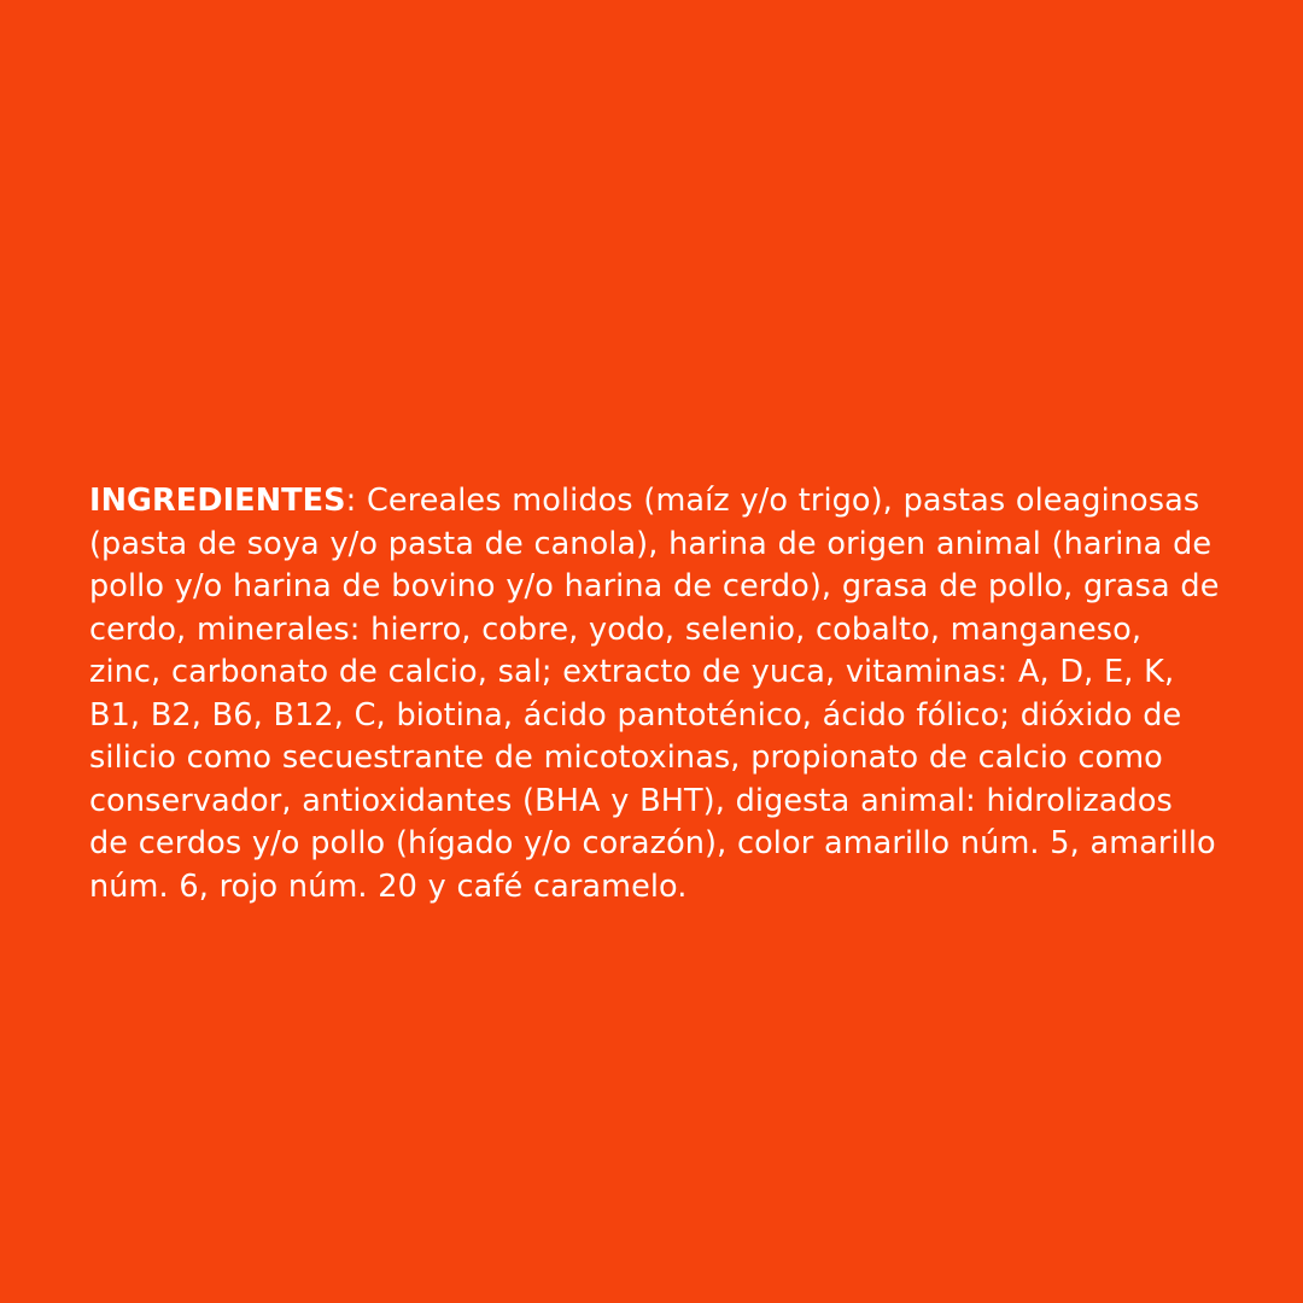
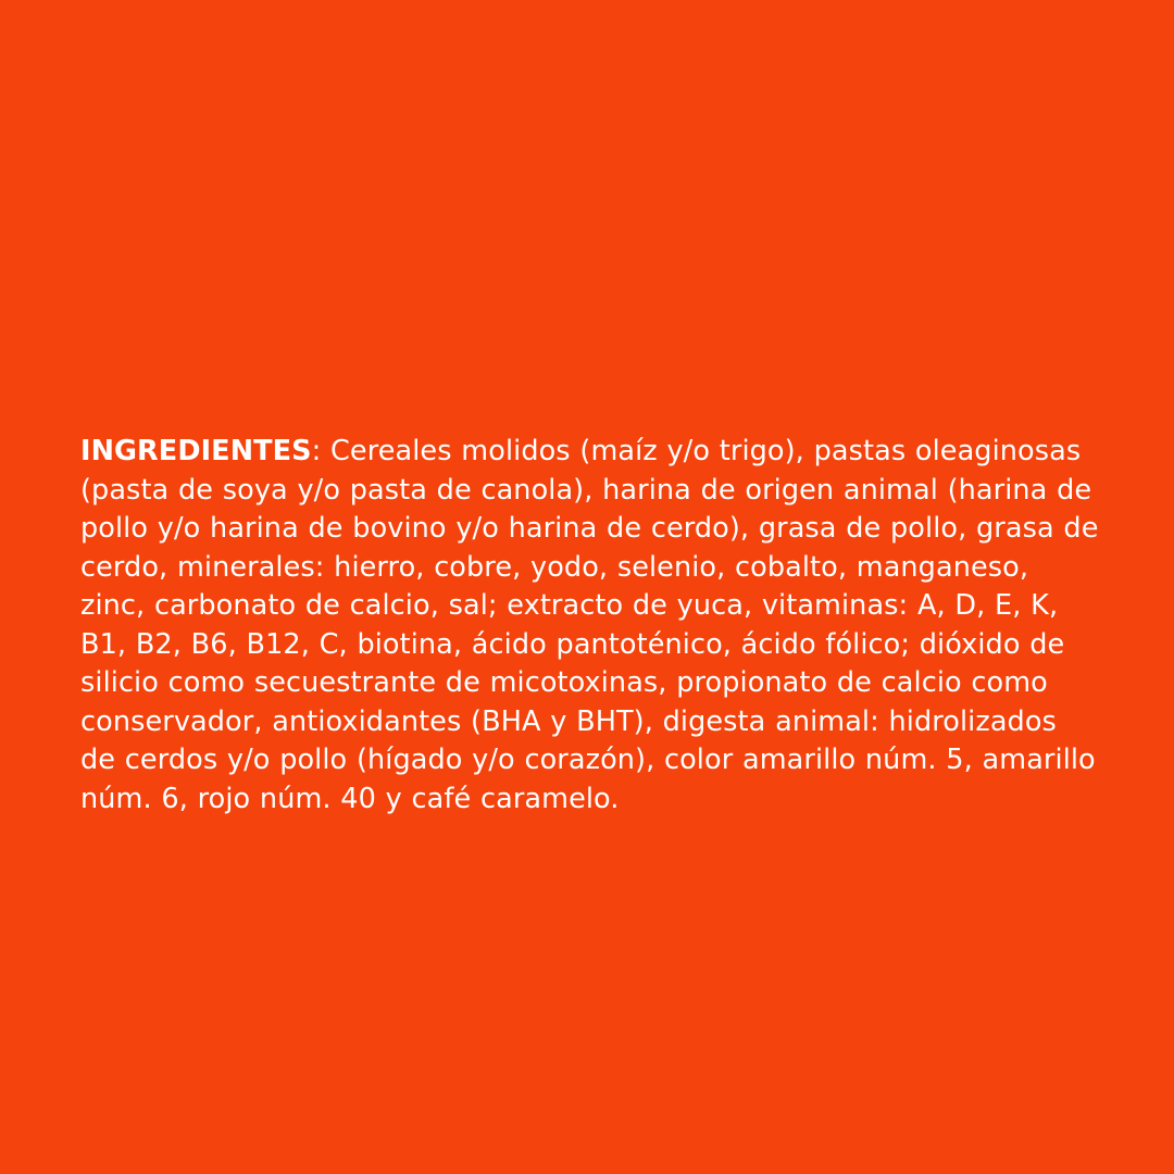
- INGREDIENTES: Cereales molidos (maíz y/o trigo), pastas oleaginosas (pasta de soya y/o pasta de canola), harina de origen animal (harina de pollo y/o harina de bovino y/o harina de cerdo), grasa de pollo, grasa de cerdo, minerales: hierro, cobre, yodo, selenio, cobalto, manganeso, zinc, carbonato de calcio, sal; extracto de yuca, vitaminas: A, D, E, K, B1, B2, B6, B12, C, biotina, ácido pantoténico, ácido fólico; dióxido de silicio como secuestrante de micotoxinas, propionato de calcio como conservador, antioxidantes (BHA y BHT), digesta animal: hidrolizados de cerdos y/o pollo (hígado y/o corazón), color amarillo núm. 5, amarillo núm. 6, rojo núm. 20 y café caramelo.
+ INGREDIENTES: Cereales molidos (maíz y/o trigo), pastas oleaginosas (pasta de soya y/o pasta de canola), harina de origen animal (harina de pollo y/o harina de bovino y/o harina de cerdo), grasa de pollo, grasa de cerdo, minerales: hierro, cobre, yodo, selenio, cobalto, manganeso, zinc, carbonato de calcio, sal; extracto de yuca, vitaminas: A, D, E, K, B1, B2, B6, B12, C, biotina, ácido pantoténico, ácido fólico; dióxido de silicio como secuestrante de micotoxinas, propionato de calcio como conservador, antioxidantes (BHA y BHT), digesta animal: hidrolizados de cerdos y/o pollo (hígado y/o corazón), color amarillo núm. 5, amarillo núm. 6, rojo núm. 40 y café caramelo.
